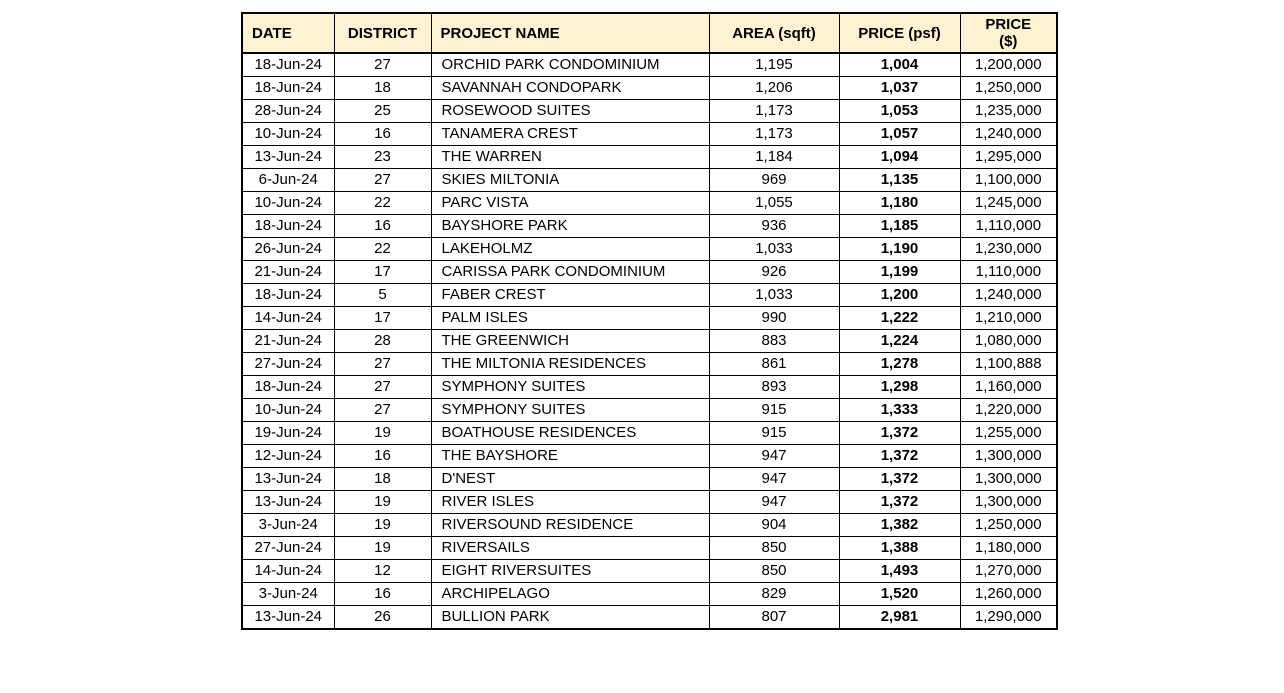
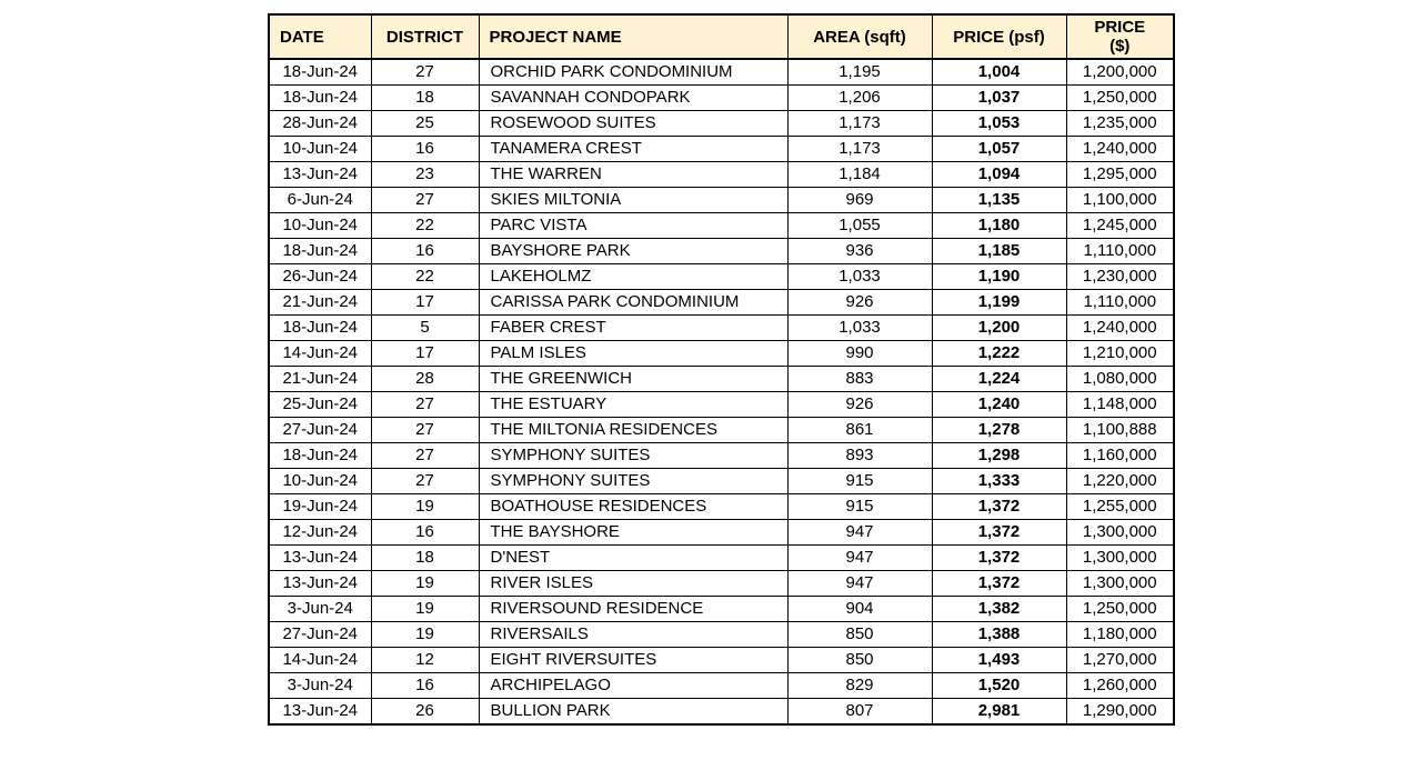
  DATE	DISTRICT	PROJECT NAME	AREA (sqft)	PRICE (psf)	PRICE ($)
  18-Jun-24	27	ORCHID PARK CONDOMINIUM	1,195	1,004	1,200,000
  18-Jun-24	18	SAVANNAH CONDOPARK	1,206	1,037	1,250,000
  28-Jun-24	25	ROSEWOOD SUITES	1,173	1,053	1,235,000
  10-Jun-24	16	TANAMERA CREST	1,173	1,057	1,240,000
  13-Jun-24	23	THE WARREN	1,184	1,094	1,295,000
  6-Jun-24	27	SKIES MILTONIA	969	1,135	1,100,000
  10-Jun-24	22	PARC VISTA	1,055	1,180	1,245,000
  18-Jun-24	16	BAYSHORE PARK	936	1,185	1,110,000
  26-Jun-24	22	LAKEHOLMZ	1,033	1,190	1,230,000
  21-Jun-24	17	CARISSA PARK CONDOMINIUM	926	1,199	1,110,000
  18-Jun-24	5	FABER CREST	1,033	1,200	1,240,000
  14-Jun-24	17	PALM ISLES	990	1,222	1,210,000
  21-Jun-24	28	THE GREENWICH	883	1,224	1,080,000
+ 25-Jun-24	27	THE ESTUARY	926	1,240	1,148,000
  27-Jun-24	27	THE MILTONIA RESIDENCES	861	1,278	1,100,888
  18-Jun-24	27	SYMPHONY SUITES	893	1,298	1,160,000
  10-Jun-24	27	SYMPHONY SUITES	915	1,333	1,220,000
  19-Jun-24	19	BOATHOUSE RESIDENCES	915	1,372	1,255,000
  12-Jun-24	16	THE BAYSHORE	947	1,372	1,300,000
  13-Jun-24	18	D'NEST	947	1,372	1,300,000
  13-Jun-24	19	RIVER ISLES	947	1,372	1,300,000
  3-Jun-24	19	RIVERSOUND RESIDENCE	904	1,382	1,250,000
  27-Jun-24	19	RIVERSAILS	850	1,388	1,180,000
  14-Jun-24	12	EIGHT RIVERSUITES	850	1,493	1,270,000
  3-Jun-24	16	ARCHIPELAGO	829	1,520	1,260,000
  13-Jun-24	26	BULLION PARK	807	2,981	1,290,000
